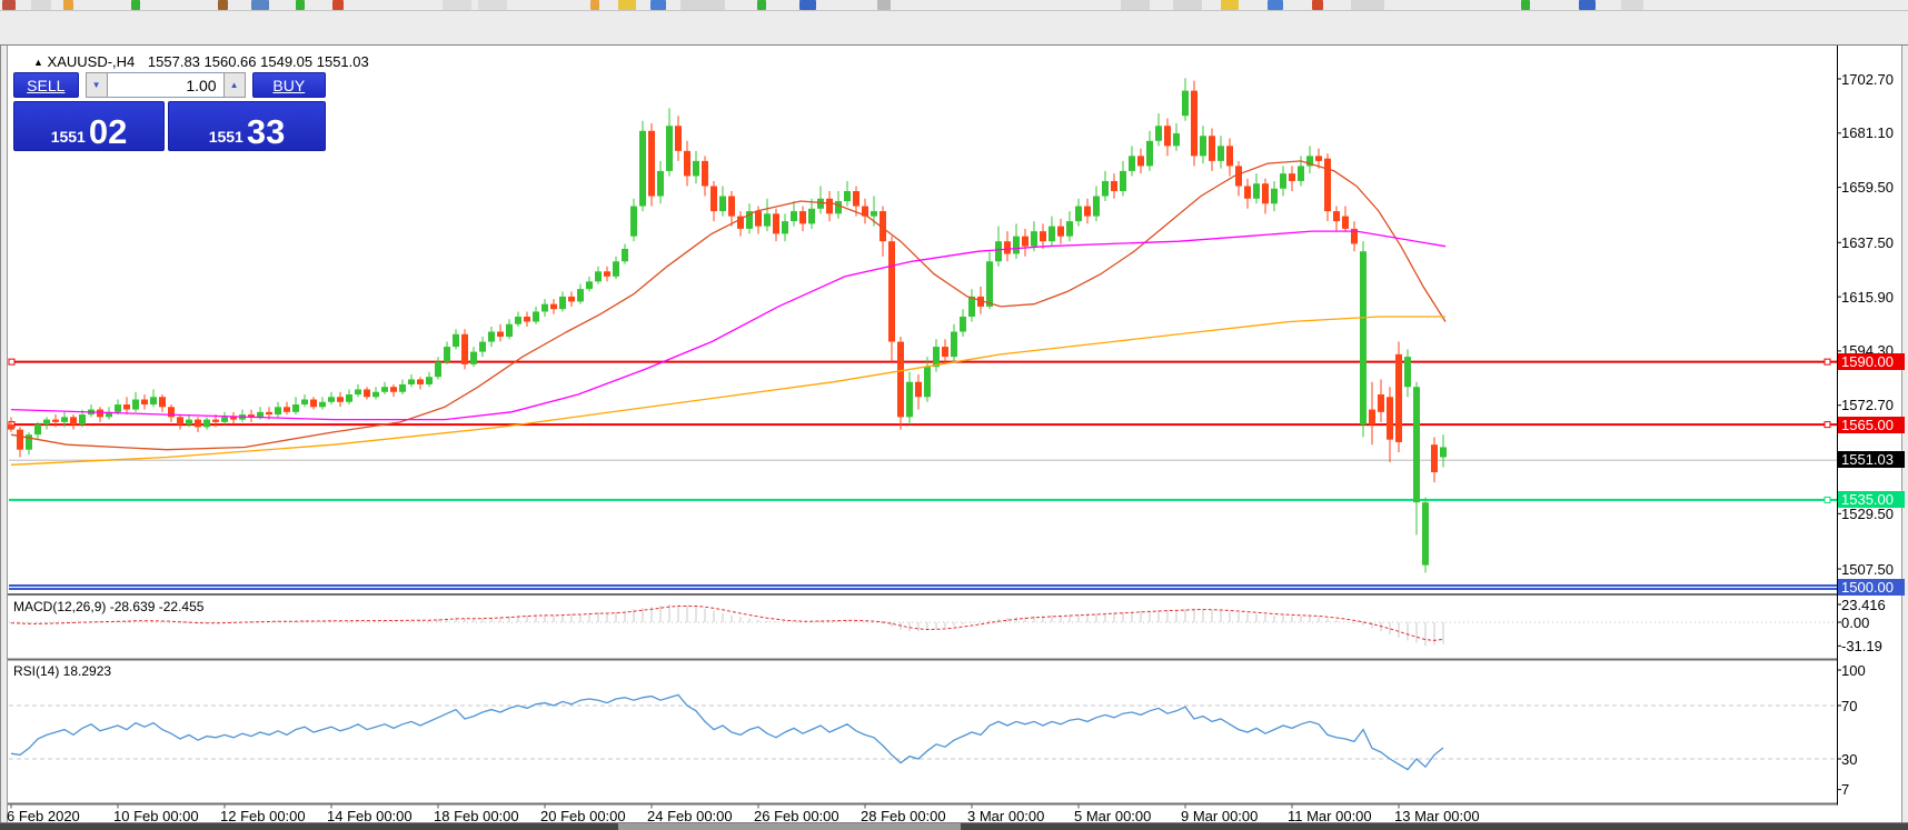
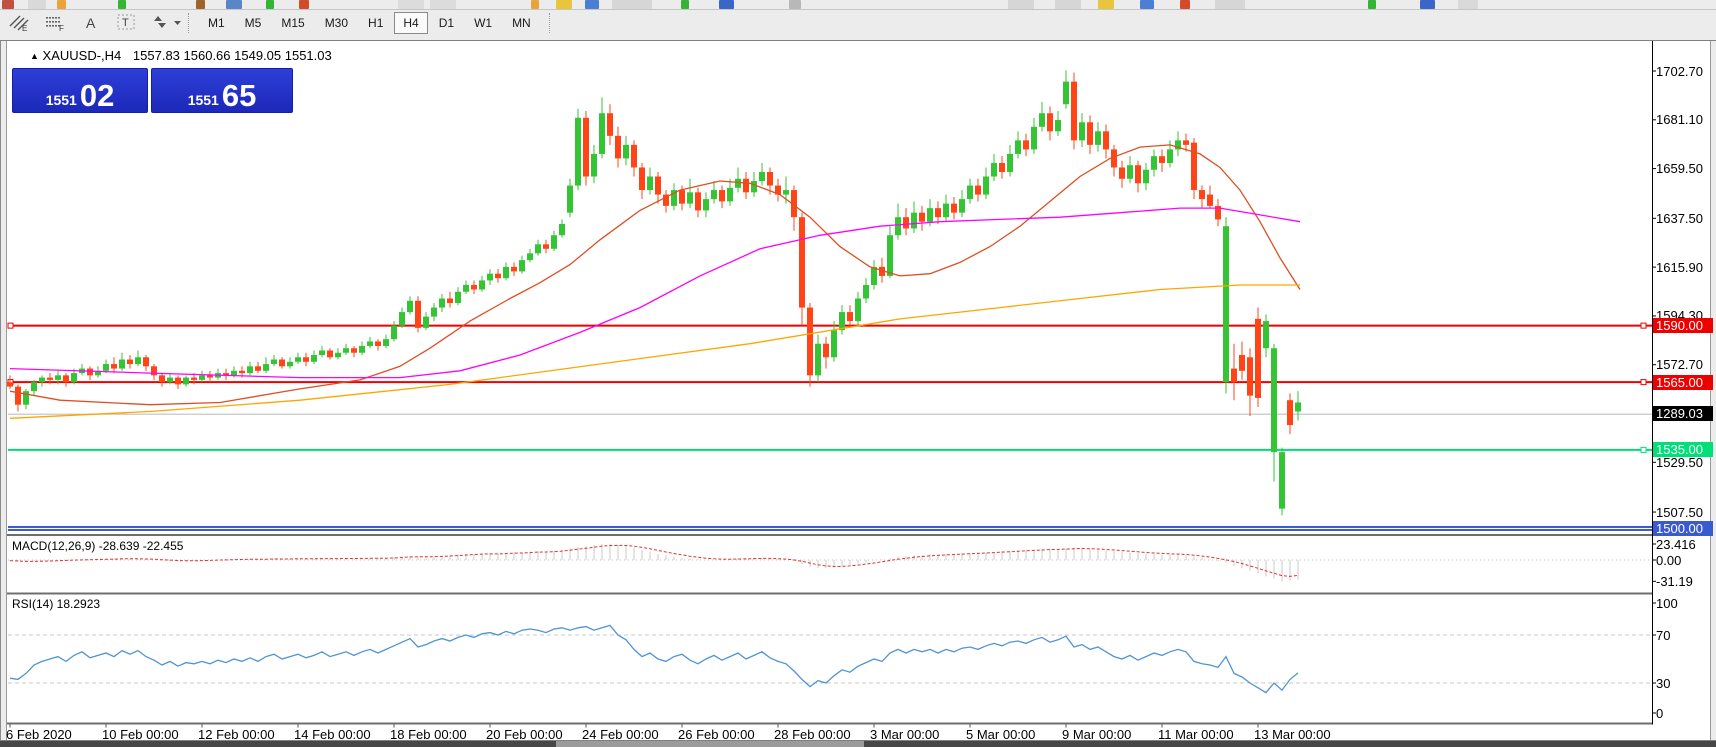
+ E
+ F
+ A
+ T
+ M1
+ M5
+ M15
+ M30
+ H1
+ H4
+ D1
+ W1
+ MN
  ▲ XAUUSD-,H4 1557.83 1560.66 1549.05 1551.03
- SELL
- ▼
- 1.00
- ▲
- BUY
  1551
  02
  1551
- 33
+ 65
  1702.70
  1681.10
  1659.50
  1637.50
  1615.90
  1594.30
  1572.70
  1529.50
  1507.50
  1590.00
  1565.00
  1535.00
  1500.00
- 1551.03
+ 1289.03
  23.416
  0.00
  -31.19
  100
  70
  30
- 7
+ 0
  MACD(12,26,9) -28.639 -22.455
  RSI(14) 18.2923
  6 Feb 2020
  10 Feb 00:00
  12 Feb 00:00
  14 Feb 00:00
  18 Feb 00:00
  20 Feb 00:00
  24 Feb 00:00
  26 Feb 00:00
  28 Feb 00:00
  3 Mar 00:00
  5 Mar 00:00
  9 Mar 00:00
  11 Mar 00:00
  13 Mar 00:00
